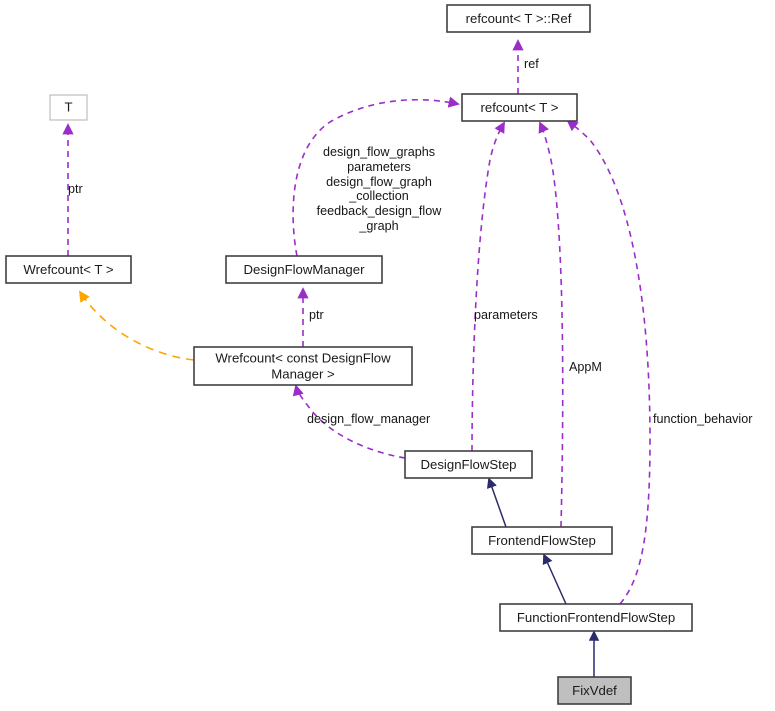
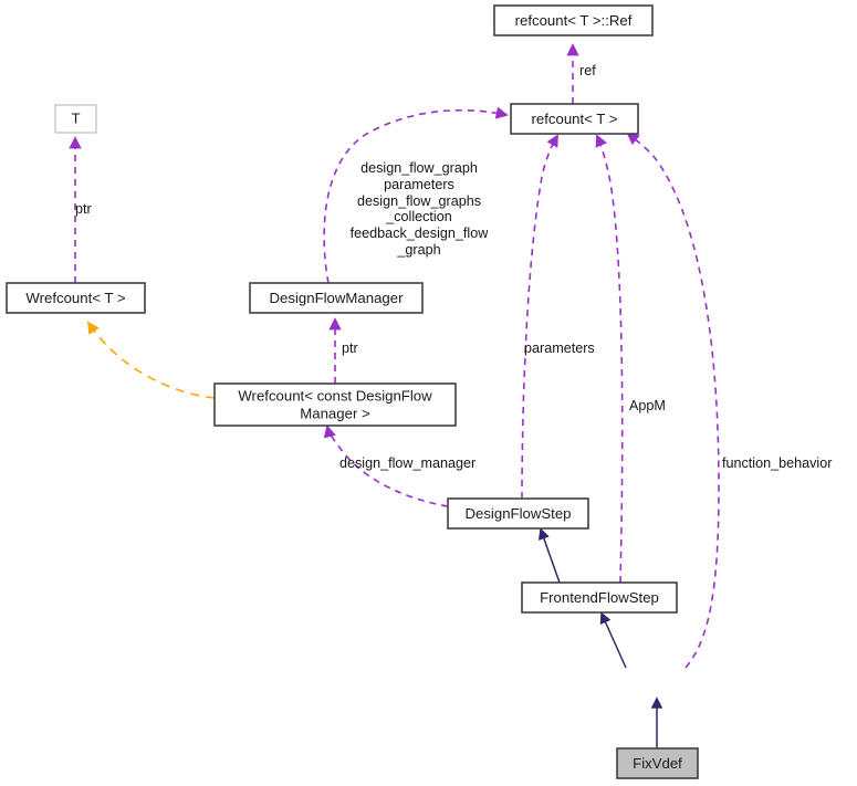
  ref
  ptr
  ptr
- design_flow_graphs
+ design_flow_graph
  parameters
- design_flow_graph
+ design_flow_graphs
  _collection
  feedback_design_flow
  _graph
  design_flow_manager
  parameters
  AppM
  function_behavior
  refcount< T >::Ref
  refcount< T >
  T
  Wrefcount< T >
  DesignFlowManager
  Wrefcount< const DesignFlow
  Manager >
  DesignFlowStep
  FrontendFlowStep
- FunctionFrontendFlowStep
  FixVdef
